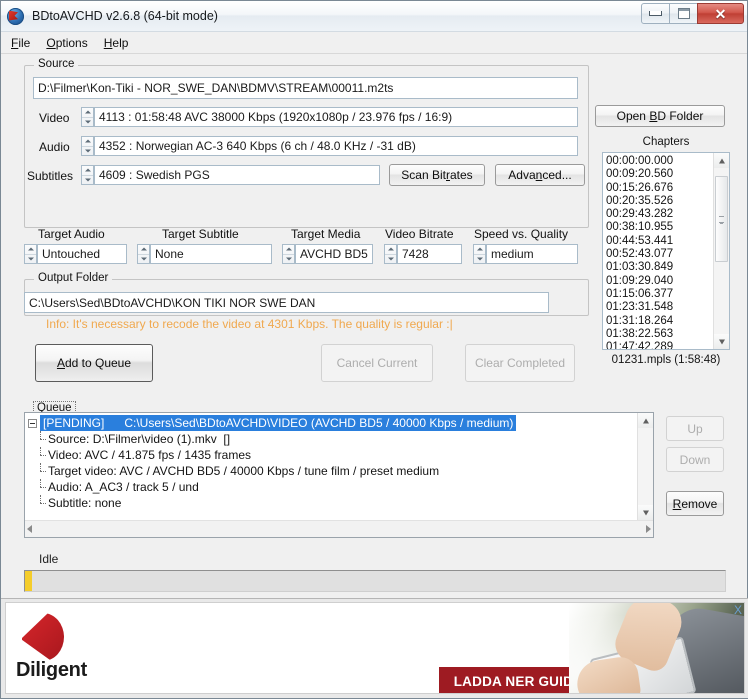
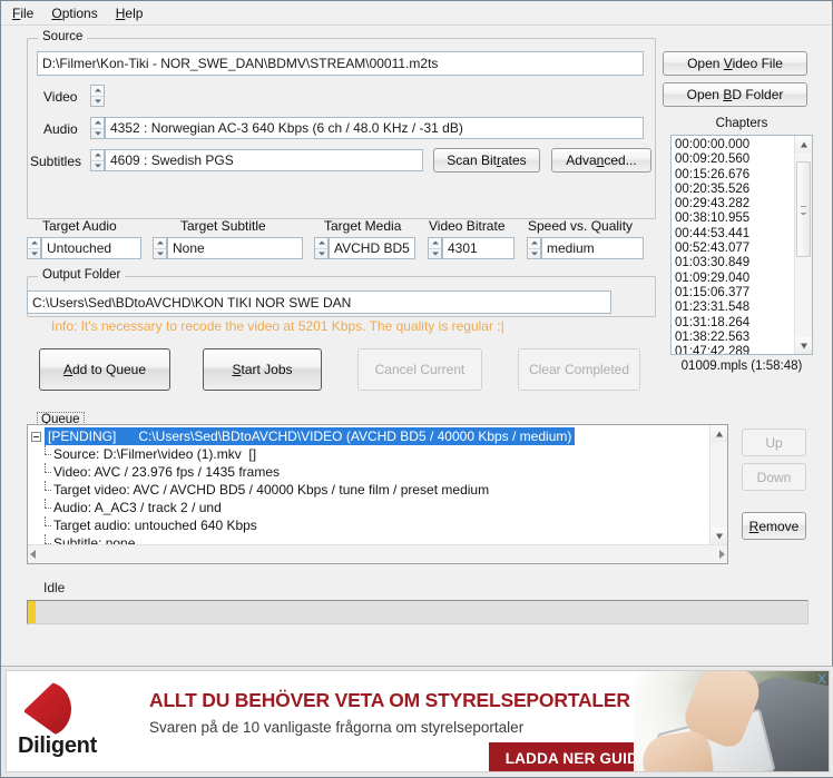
- BDtoAVCHD v2.6.8 (64-bit mode)
- ✕
  File
  Options
  Help
  Source
  D:\Filmer\Kon-Tiki - NOR_SWE_DAN\BDMV\STREAM\00011.m2ts
  Video
- 4113 : 01:58:48 AVC 38000 Kbps (1920x1080p / 23.976 fps / 16:9)
  Audio
  4352 : Norwegian AC-3 640 Kbps (6 ch / 48.0 KHz / -31 dB)
  Subtitles
  4609 : Swedish PGS
  Scan Bitrates
  Advanced...
+ Open Video File
  Open BD Folder
  Chapters
  00:00:00.000
  00:09:20.560
  00:15:26.676
  00:20:35.526
  00:29:43.282
  00:38:10.955
  00:44:53.441
  00:52:43.077
  01:03:30.849
  01:09:29.040
  01:15:06.377
  01:23:31.548
  01:31:18.264
  01:38:22.563
  01:47:42.289
- 01231.mpls (1:58:48)
+ 01009.mpls (1:58:48)
  Target Audio
  Untouched
  Target Subtitle
  None
  Target Media
  AVCHD BD5
  Video Bitrate
- 7428
+ 4301
  Speed vs. Quality
  medium
  Output Folder
  C:\Users\Sed\BDtoAVCHD\KON TIKI NOR SWE DAN
- Info: It's necessary to recode the video at 4301 Kbps. The quality is regular :|
+ Info: It's necessary to recode the video at 5201 Kbps. The quality is regular :|
  Add to Queue
+ Start Jobs
  Cancel Current
  Clear Completed
  Queue
  [PENDING] C:\Users\Sed\BDtoAVCHD\VIDEO (AVCHD BD5 / 40000 Kbps / medium)
  Source: D:\Filmer\video (1).mkv []
- Video: AVC / 41.875 fps / 1435 frames
+ Video: AVC / 23.976 fps / 1435 frames
  Target video: AVC / AVCHD BD5 / 40000 Kbps / tune film / preset medium
- Audio: A_AC3 / track 5 / und
+ Audio: A_AC3 / track 2 / und
+ Target audio: untouched 640 Kbps
  Subtitle: none
  Up
  Down
  Remove
  Idle
  Diligent
+ ALLT DU BEHÖVER VETA OM STYRELSEPORTALER
+ Svaren på de 10 vanligaste frågorna om styrelseportaler
  LADDA NER GUI
  X
